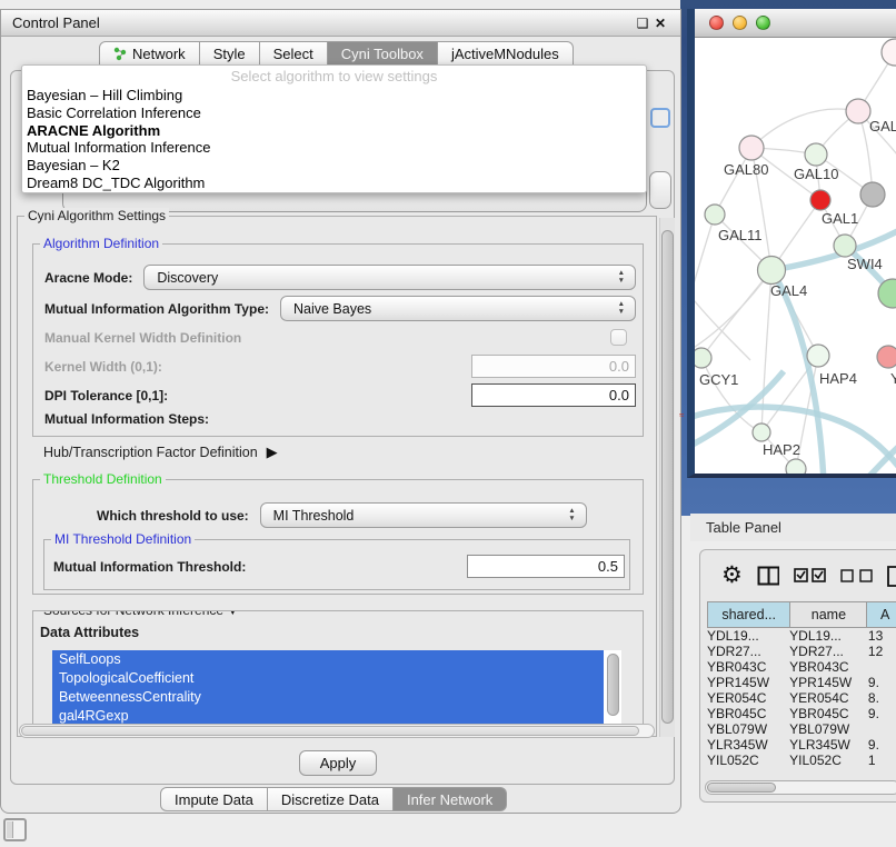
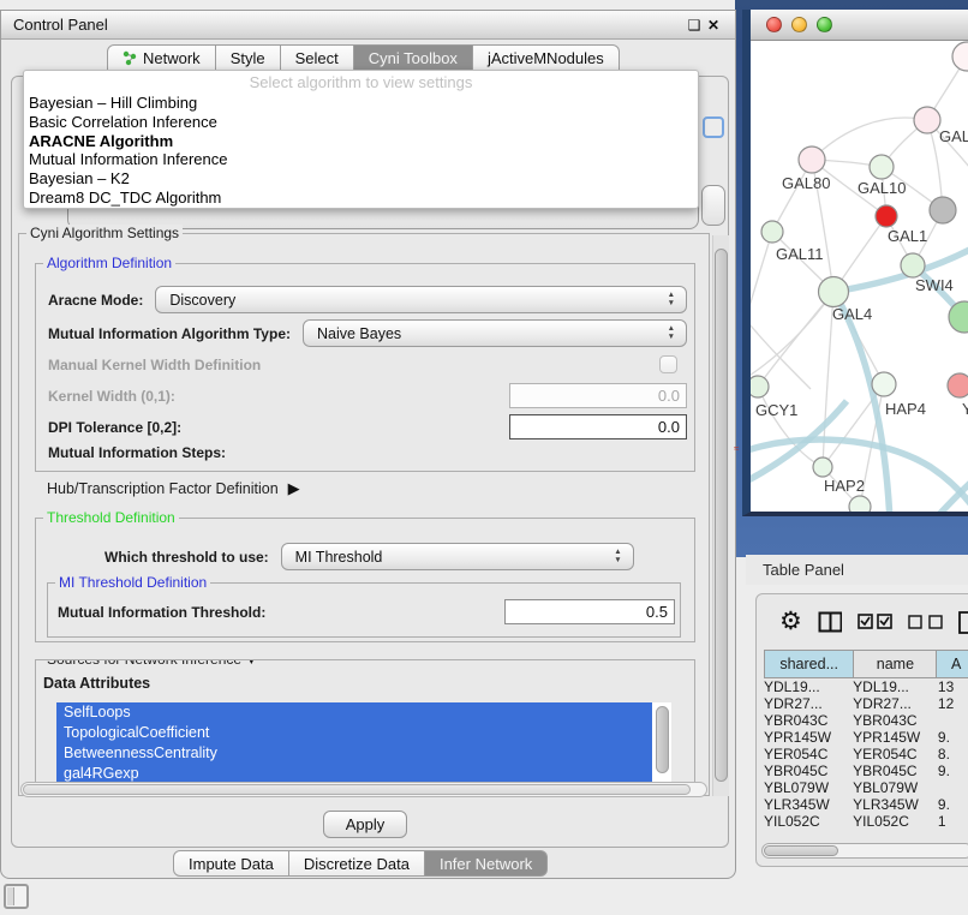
  GAL
  GAL80
  GAL10
  GAL1
  GAL11
  SWI4
  GAL4
  GCY1
  HAP4
  Y
  HAP2
  Table Panel
  ⚙
  shared...	name	A
  YDL19...	YDL19...	13
  YDR27...	YDR27...	12
  YBR043C	YBR043C
  YPR145W	YPR145W	9.
  YER054C	YER054C	8.
  YBR045C	YBR045C	9.
  YBL079W	YBL079W
  YLR345W	YLR345W	9.
  YIL052C	YIL052C	1
  Control Panel
  ❑
  ✕
  Network
  Style
  Select
  Cyni Toolbox
  jActiveMNodules
  Select algorithm to view settings
  Bayesian – Hill Climbing
  Basic Correlation Inference
  ARACNE Algorithm
  Mutual Information Inference
  Bayesian – K2
  Dream8 DC_TDC Algorithm
  Cyni Algorithm Settings
  Algorithm Definition
  Aracne Mode:
  Discovery
  Mutual Information Algorithm Type:
  Naive Bayes
  Manual Kernel Width Definition
  Kernel Width (0,1):
  0.0
- DPI Tolerance [0,1]:
+ DPI Tolerance [0,2]:
  0.0
  Mutual Information Steps:
  Hub/Transcription Factor Definition
  ▶
  Threshold Definition
  Which threshold to use:
  MI Threshold
  MI Threshold Definition
  Mutual Information Threshold:
  0.5
  Data Attributes
  SelfLoops
  TopologicalCoefficient
  BetweennessCentrality
  gal4RGexp
  Apply
  Impute Data
  Discretize Data
  Infer Network
  ≈
